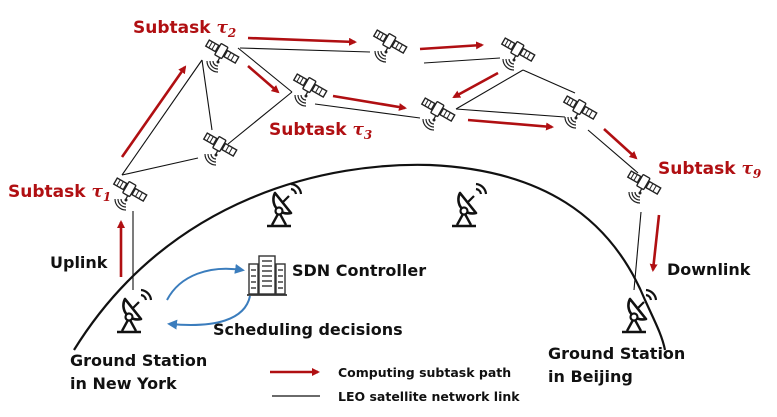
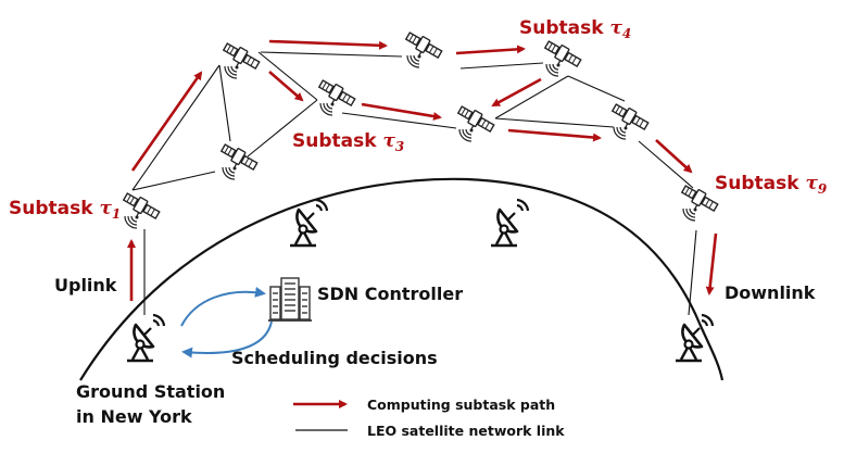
  Subtask τ1
- Subtask τ2
  Subtask τ3
+ Subtask τ4
  Subtask τ9
  Uplink
  Downlink
  SDN Controller
  Scheduling decisions
  Ground Station in New York
- Ground Station in Beijing
  Computing subtask path
  LEO satellite network link
